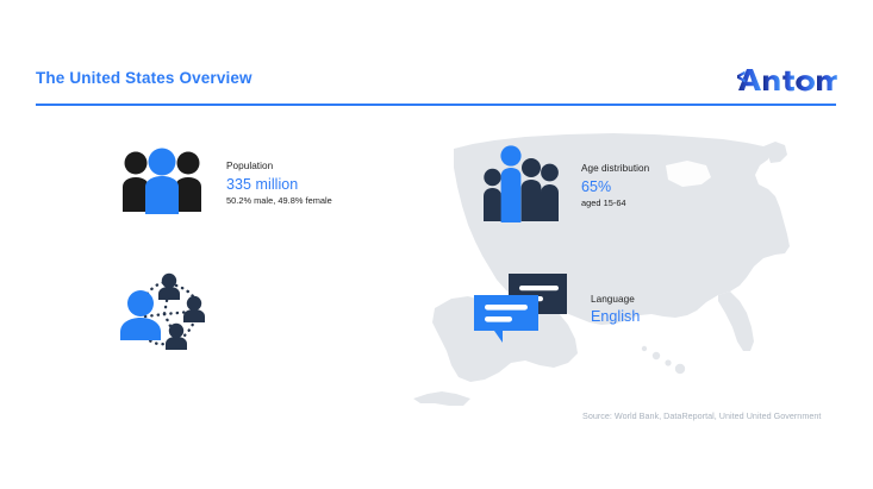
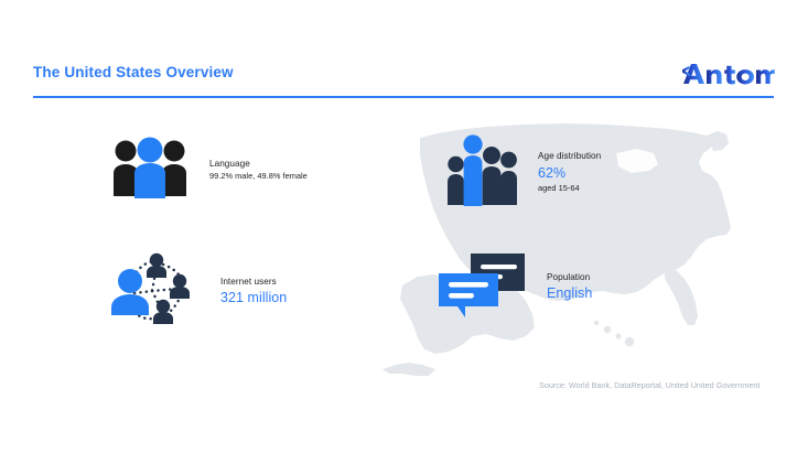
  The United States Overview
- Population
+ Language
- 335 million
- 50.2% male, 49.8% female
+ 99.2% male, 49.8% female
+ Internet users
+ 321 million
  Age distribution
- 65%
+ 62%
  aged 15-64
- Language
+ Population
  English
  Source: World Bank, DataReportal, United United Government
